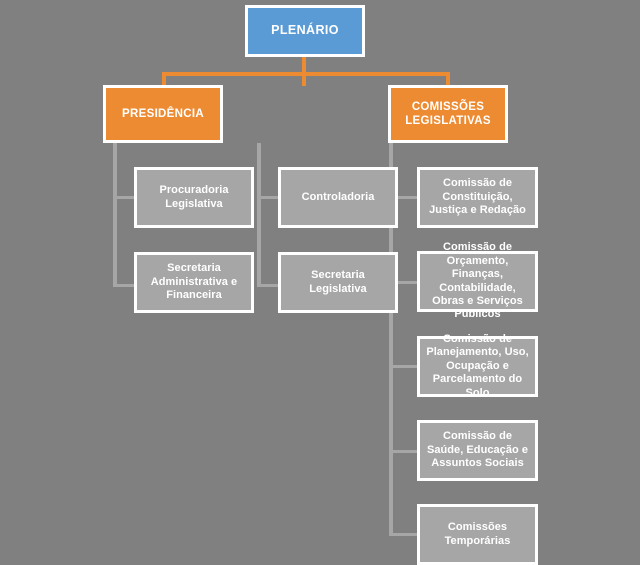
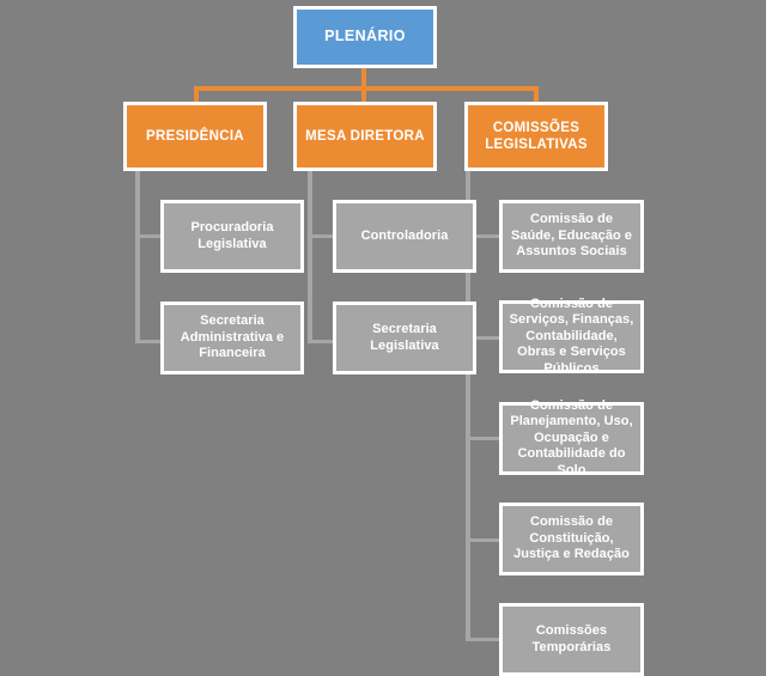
  PLENÁRIO
  PRESIDÊNCIA
+ MESA DIRETORA
  COMISSÕES LEGISLATIVAS
  Procuradoria Legislativa
  Secretaria Administrativa e Financeira
  Controladoria
  Secretaria Legislativa
- Comissão de Constituição, Justiça e Redação
+ Comissão de Saúde, Educação e Assuntos Sociais
- Comissão de Orçamento, Finanças, Contabilidade, Obras e Serviços Públicos
+ Comissão de Serviços, Finanças, Contabilidade, Obras e Serviços Públicos
- Comissão de Planejamento, Uso, Ocupação e Parcelamento do Solo
+ Comissão de Planejamento, Uso, Ocupação e Contabilidade do Solo
- Comissão de Saúde, Educação e Assuntos Sociais
+ Comissão de Constituição, Justiça e Redação
  Comissões Temporárias
